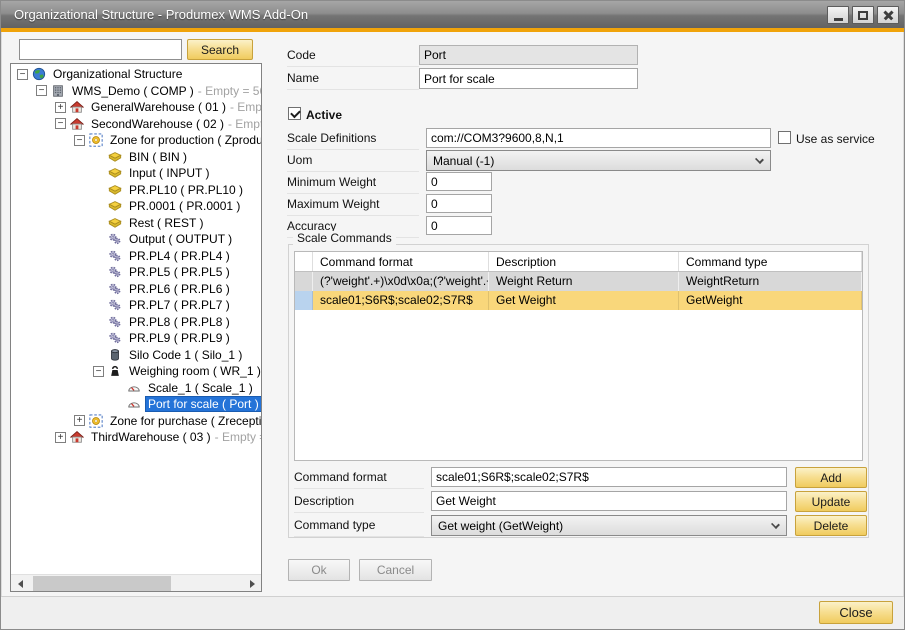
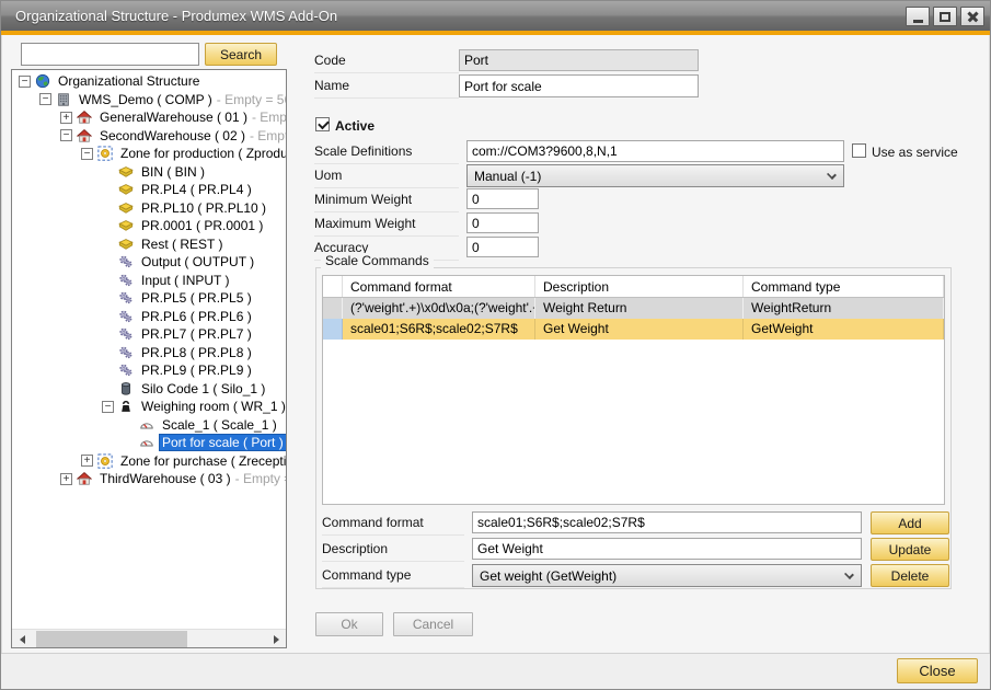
  Organizational Structure - Produmex WMS Add-On
  Search
  −
  Organizational Structure
  −
  WMS_Demo ( COMP )
  - Empty = 5
  +
  GeneralWarehouse ( 01 )
  −
  SecondWarehouse ( 02 )
  −
  Zone for production ( Zprodu
  BIN ( BIN )
- Input ( INPUT )
+ PR.PL4 ( PR.PL4 )
  PR.PL10 ( PR.PL10 )
  PR.0001 ( PR.0001 )
  Rest ( REST )
  Output ( OUTPUT )
- PR.PL4 ( PR.PL4 )
+ Input ( INPUT )
  PR.PL5 ( PR.PL5 )
  PR.PL6 ( PR.PL6 )
  PR.PL7 ( PR.PL7 )
  PR.PL8 ( PR.PL8 )
  PR.PL9 ( PR.PL9 )
  Silo Code 1 ( Silo_1 )
  −
  Weighing room ( WR_1 )
  Scale_1 ( Scale_1 )
  Port for scale ( Port )
  +
  Zone for purchase ( Zrecepti
  +
  ThirdWarehouse ( 03 )
  - Empty
  Code
  Port
  Name
  Port for scale
  Active
  Scale Definitions
  com://COM3?9600,8,N,1
  Use as service
  Uom
  Manual (-1)
  Minimum Weight
  0
  Maximum Weight
  0
  Accuracy
  0
  Scale Commands
  Command format
  Description
  Command type
  (?'weight'.+)\x0d\x0a;(?'weight'.
  Weight Return
  WeightReturn
  scale01;S6R$;scale02;S7R$
  Get Weight
  GetWeight
  Command format
  scale01;S6R$;scale02;S7R$
  Add
  Description
  Get Weight
  Update
  Command type
  Get weight (GetWeight)
  Delete
  Ok
  Cancel
  Close
